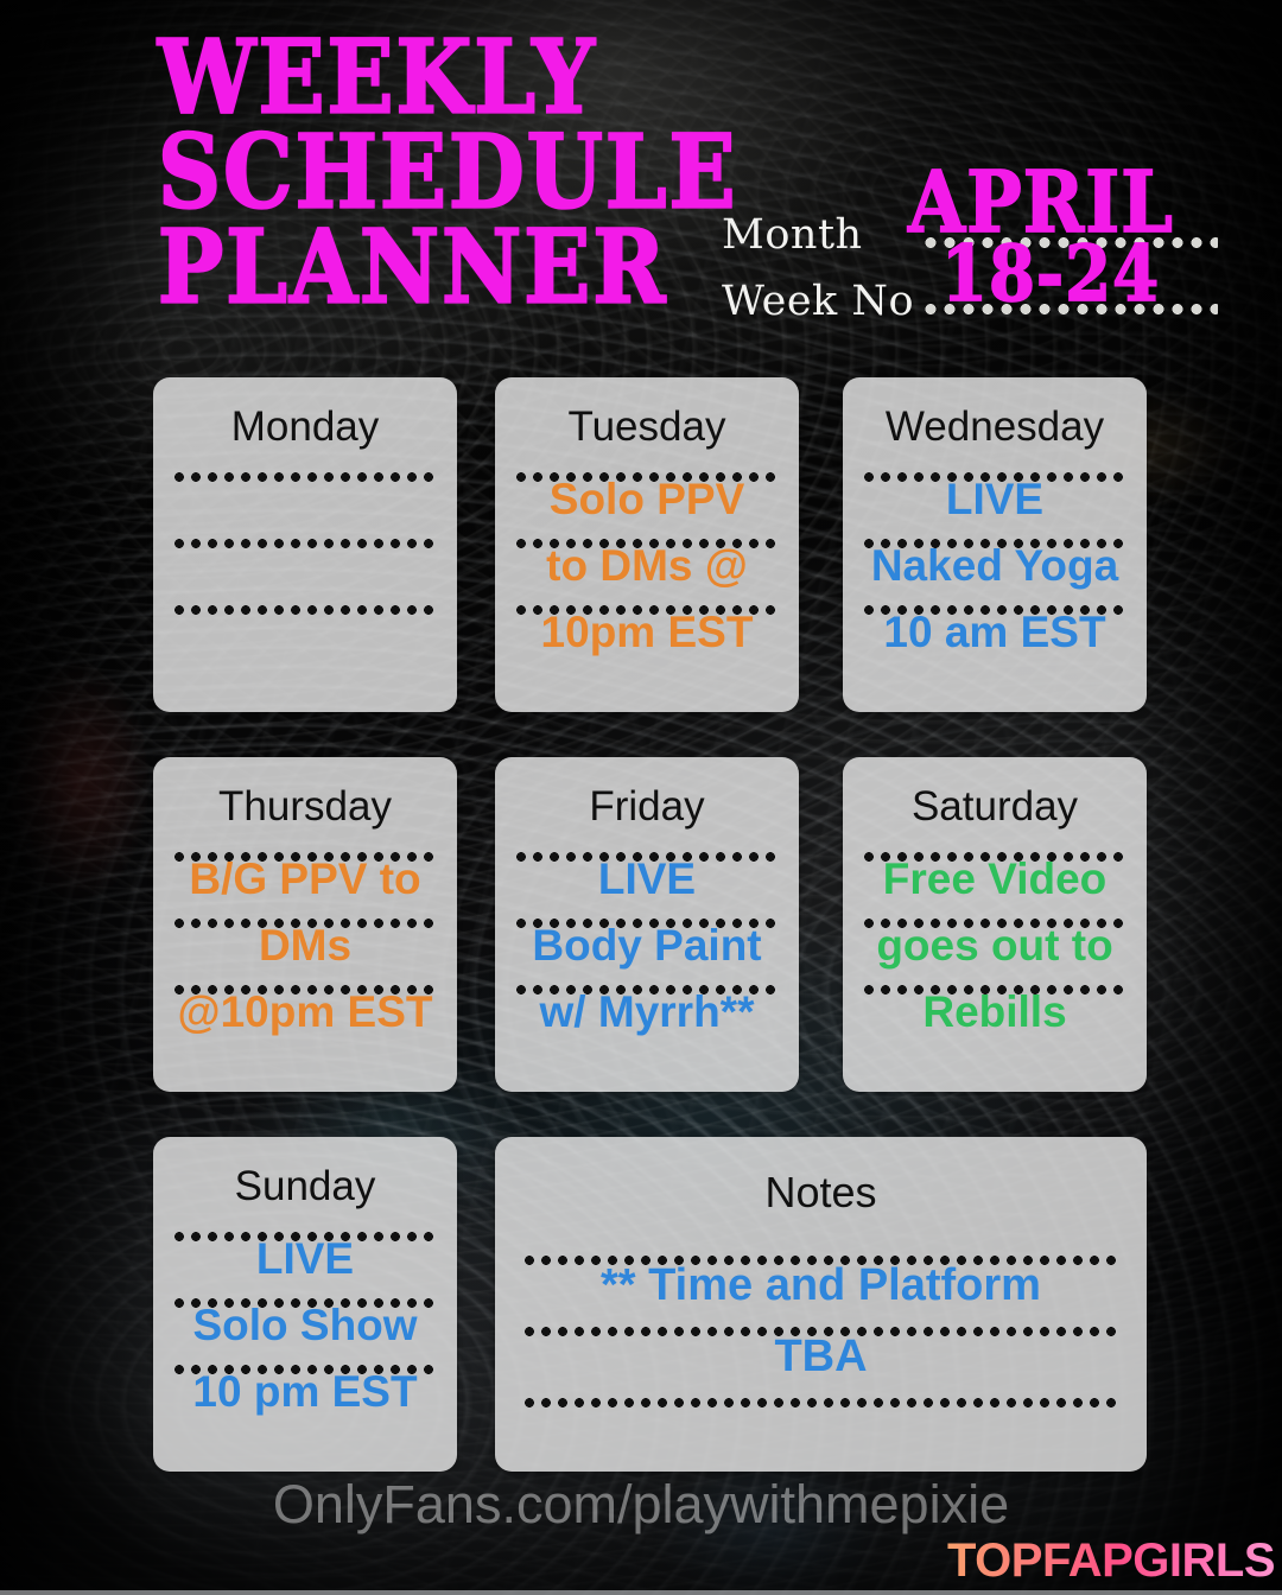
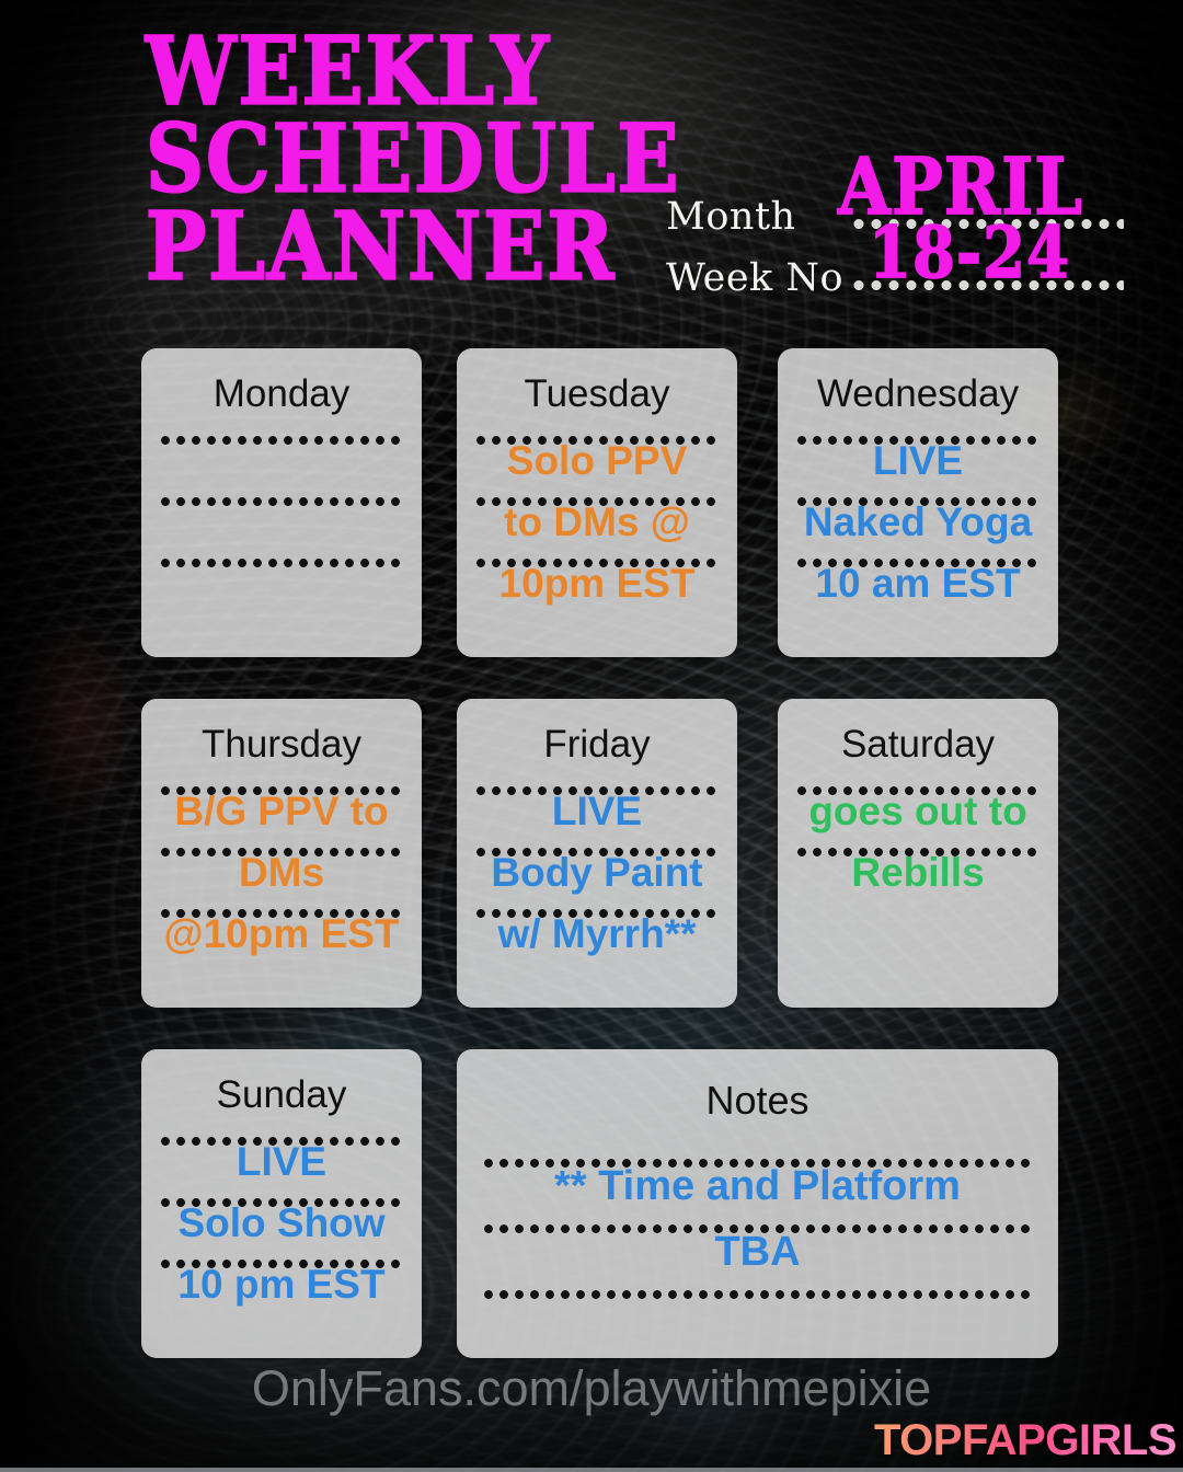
  WEEKLY
  SCHEDULE
  PLANNER
  Month
  APRIL
  Week No
  18-24
  Monday
  Tuesday
  Solo PPV
  to DMs @
  10pm EST
  Wednesday
  LIVE
  Naked Yoga
  10 am EST
  Thursday
  B/G PPV to
  DMs
  @10pm EST
  Friday
  LIVE
  Body Paint
  w/ Myrrh**
  Saturday
- Free Video
  goes out to
  Rebills
  Sunday
  LIVE
  Solo Show
  10 pm EST
  Notes
  ** Time and Platform
  TBA
  OnlyFans.com/playwithmepixie
  TOPFAPGIRLS
